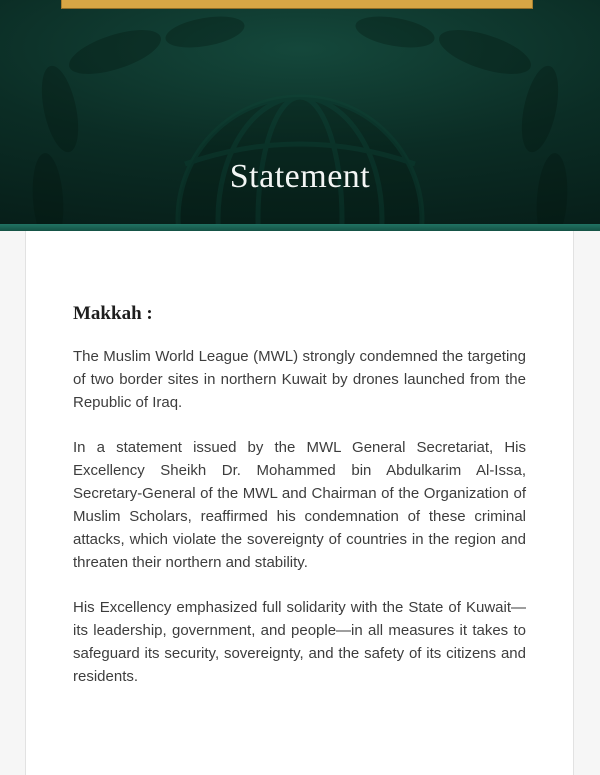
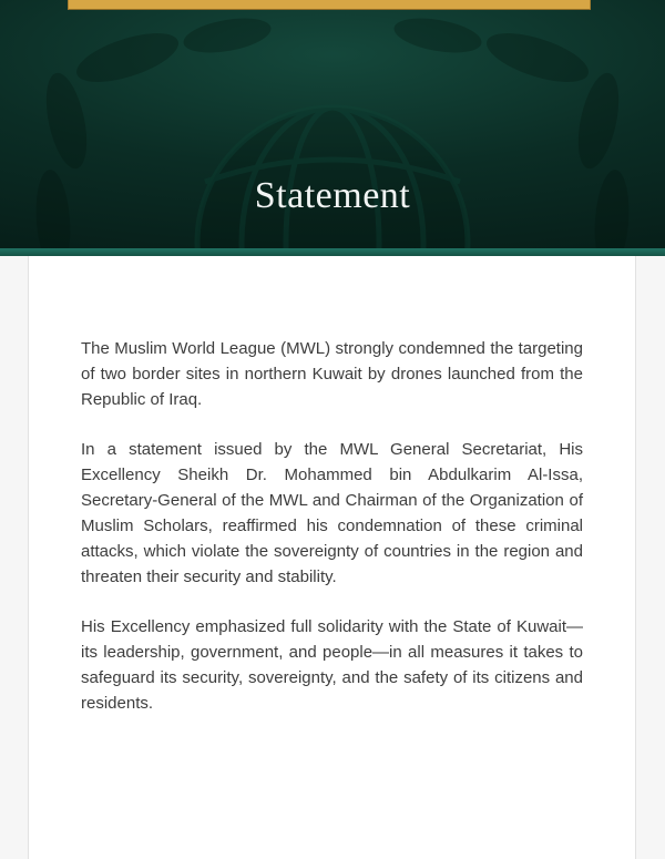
  Statement
- Makkah :
  The Muslim World League (MWL) strongly condemned the targeting of two border sites in northern Kuwait by drones launched from the Republic of Iraq.
- In a statement issued by the MWL General Secretariat, His Excellency Sheikh Dr. Mohammed bin Abdulkarim Al-Issa, Secretary-General of the MWL and Chairman of the Organization of Muslim Scholars, reaffirmed his condemnation of these criminal attacks, which violate the sovereignty of countries in the region and threaten their northern and stability.
+ In a statement issued by the MWL General Secretariat, His Excellency Sheikh Dr. Mohammed bin Abdulkarim Al-Issa, Secretary-General of the MWL and Chairman of the Organization of Muslim Scholars, reaffirmed his condemnation of these criminal attacks, which violate the sovereignty of countries in the region and threaten their security and stability.
  His Excellency emphasized full solidarity with the State of Kuwait—its leadership, government, and people—in all measures it takes to safeguard its security, sovereignty, and the safety of its citizens and residents.
